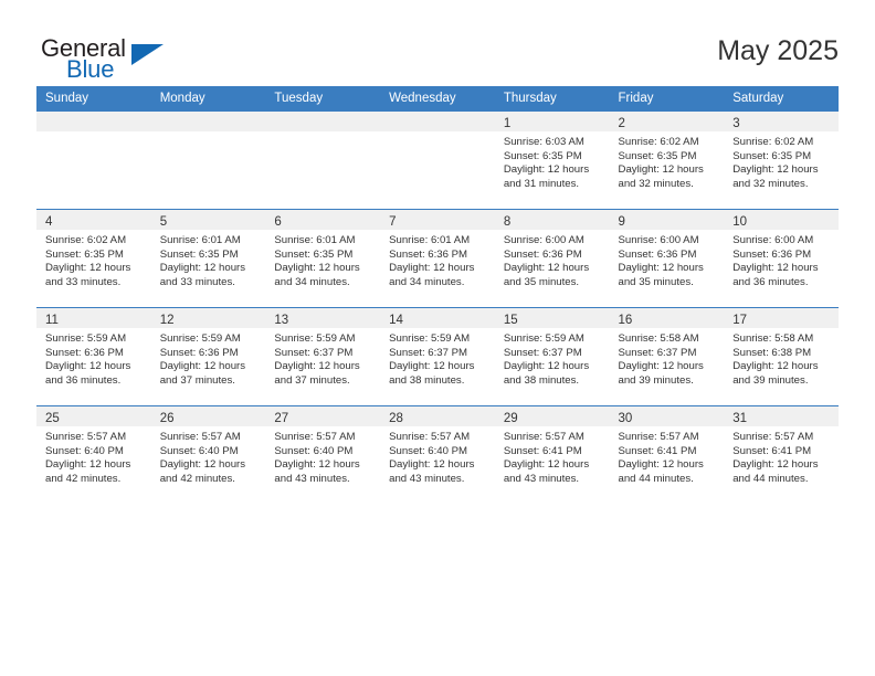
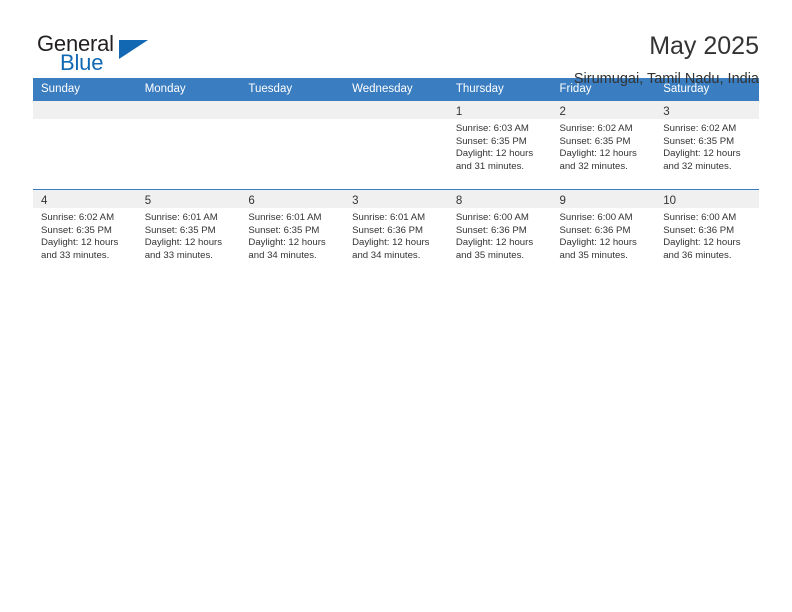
  General
  Blue
  May 2025
+ Sirumugai, Tamil Nadu, India
  Sunday	Monday	Tuesday	Wednesday	Thursday	Friday	Saturday
  				1Sunrise: 6:03 AMSunset: 6:35 PMDaylight: 12 hours and 31 minutes.	2Sunrise: 6:02 AMSunset: 6:35 PMDaylight: 12 hours and 32 minutes.	3Sunrise: 6:02 AMSunset: 6:35 PMDaylight: 12 hours and 32 minutes.
- 4Sunrise: 6:02 AMSunset: 6:35 PMDaylight: 12 hours and 33 minutes.	5Sunrise: 6:01 AMSunset: 6:35 PMDaylight: 12 hours and 33 minutes.	6Sunrise: 6:01 AMSunset: 6:35 PMDaylight: 12 hours and 34 minutes.	7Sunrise: 6:01 AMSunset: 6:36 PMDaylight: 12 hours and 34 minutes.	8Sunrise: 6:00 AMSunset: 6:36 PMDaylight: 12 hours and 35 minutes.	9Sunrise: 6:00 AMSunset: 6:36 PMDaylight: 12 hours and 35 minutes.	10Sunrise: 6:00 AMSunset: 6:36 PMDaylight: 12 hours and 36 minutes.
+ 4Sunrise: 6:02 AMSunset: 6:35 PMDaylight: 12 hours and 33 minutes.	5Sunrise: 6:01 AMSunset: 6:35 PMDaylight: 12 hours and 33 minutes.	6Sunrise: 6:01 AMSunset: 6:35 PMDaylight: 12 hours and 34 minutes.	3Sunrise: 6:01 AMSunset: 6:36 PMDaylight: 12 hours and 34 minutes.	8Sunrise: 6:00 AMSunset: 6:36 PMDaylight: 12 hours and 35 minutes.	9Sunrise: 6:00 AMSunset: 6:36 PMDaylight: 12 hours and 35 minutes.	10Sunrise: 6:00 AMSunset: 6:36 PMDaylight: 12 hours and 36 minutes.
- 11Sunrise: 5:59 AMSunset: 6:36 PMDaylight: 12 hours and 36 minutes.	12Sunrise: 5:59 AMSunset: 6:36 PMDaylight: 12 hours and 37 minutes.	13Sunrise: 5:59 AMSunset: 6:37 PMDaylight: 12 hours and 37 minutes.	14Sunrise: 5:59 AMSunset: 6:37 PMDaylight: 12 hours and 38 minutes.	15Sunrise: 5:59 AMSunset: 6:37 PMDaylight: 12 hours and 38 minutes.	16Sunrise: 5:58 AMSunset: 6:37 PMDaylight: 12 hours and 39 minutes.	17Sunrise: 5:58 AMSunset: 6:38 PMDaylight: 12 hours and 39 minutes.
- 25Sunrise: 5:57 AMSunset: 6:40 PMDaylight: 12 hours and 42 minutes.	26Sunrise: 5:57 AMSunset: 6:40 PMDaylight: 12 hours and 42 minutes.	27Sunrise: 5:57 AMSunset: 6:40 PMDaylight: 12 hours and 43 minutes.	28Sunrise: 5:57 AMSunset: 6:40 PMDaylight: 12 hours and 43 minutes.	29Sunrise: 5:57 AMSunset: 6:41 PMDaylight: 12 hours and 43 minutes.	30Sunrise: 5:57 AMSunset: 6:41 PMDaylight: 12 hours and 44 minutes.	31Sunrise: 5:57 AMSunset: 6:41 PMDaylight: 12 hours and 44 minutes.
